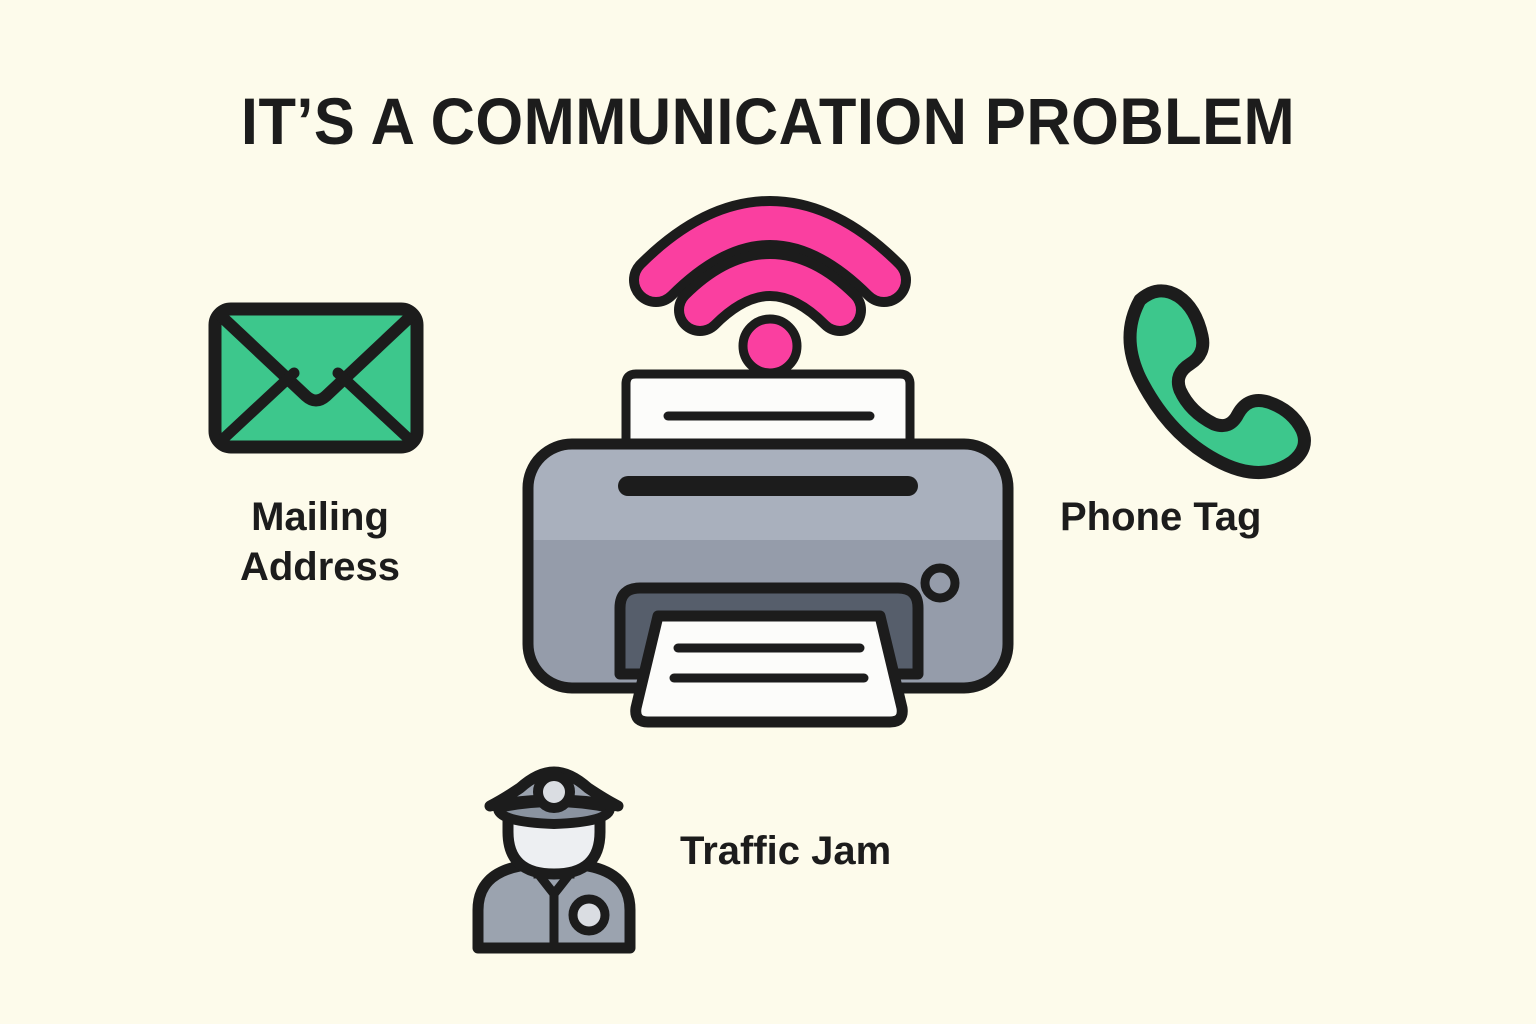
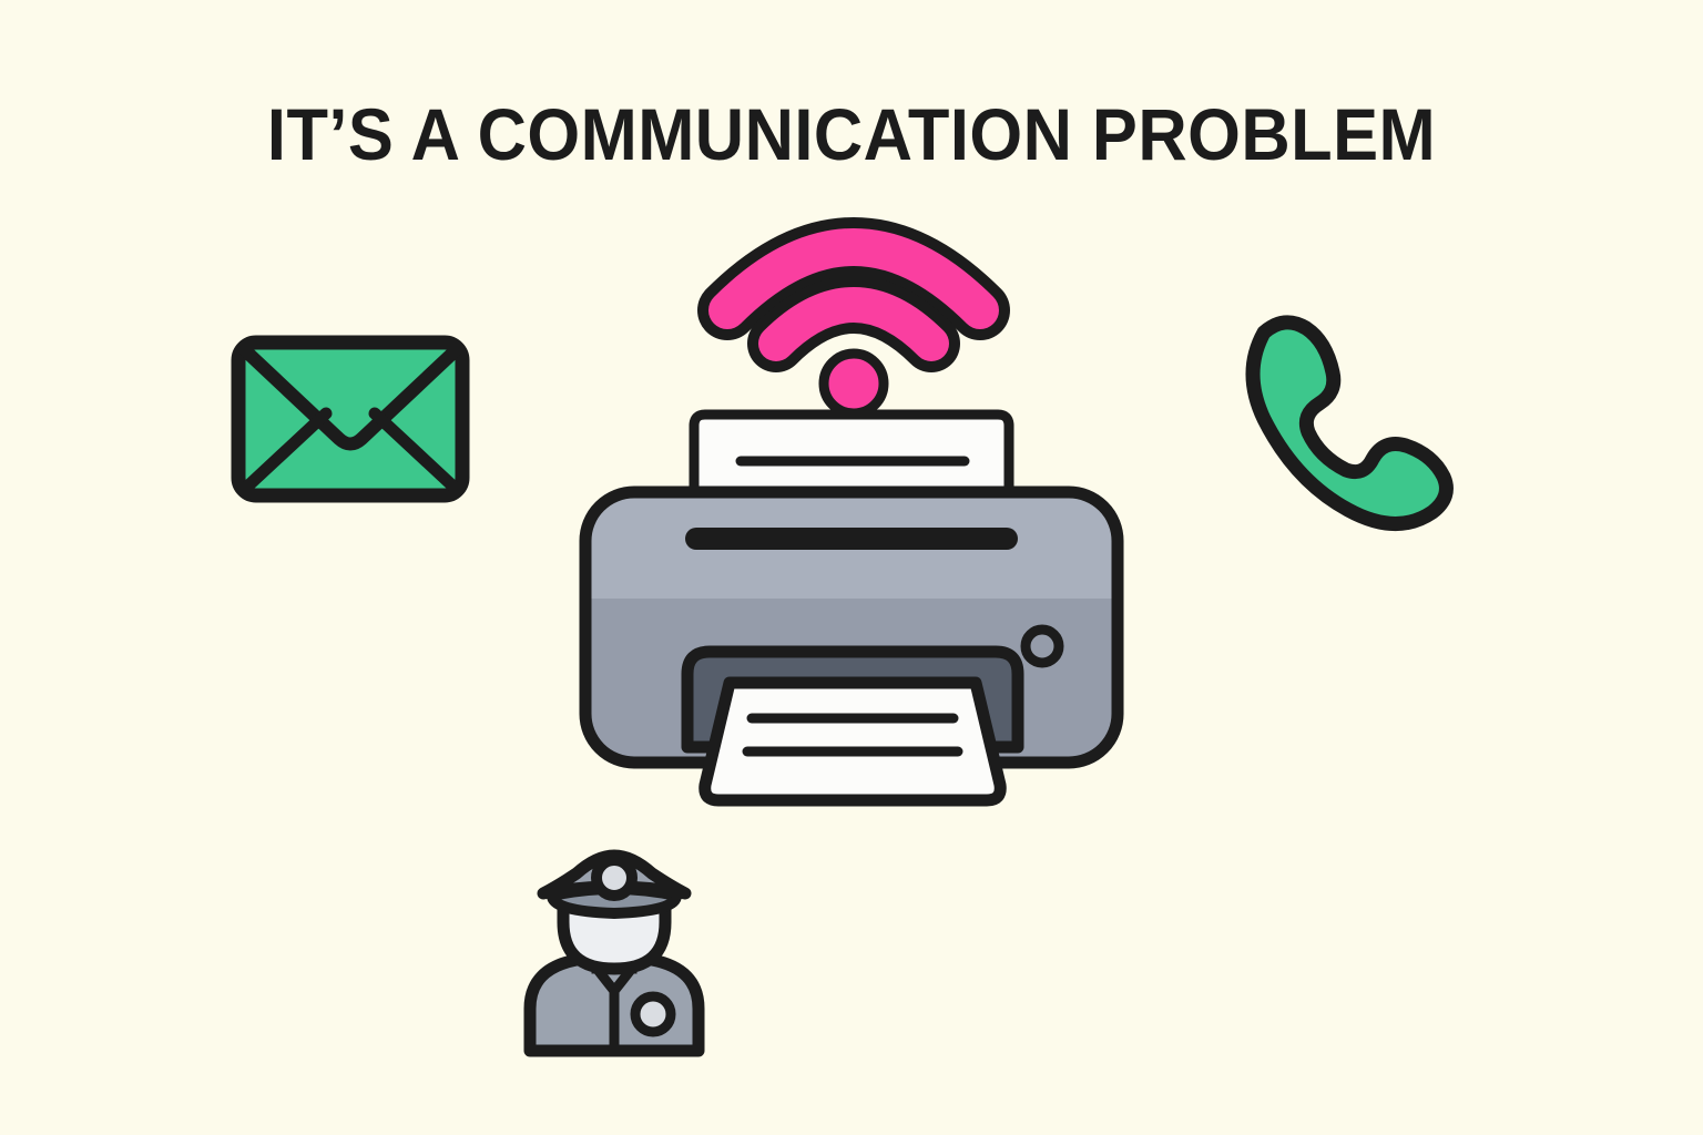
  IT’S A COMMUNICATION PROBLEM
- Mailing
- Address
- Phone Tag
- Traffic Jam
